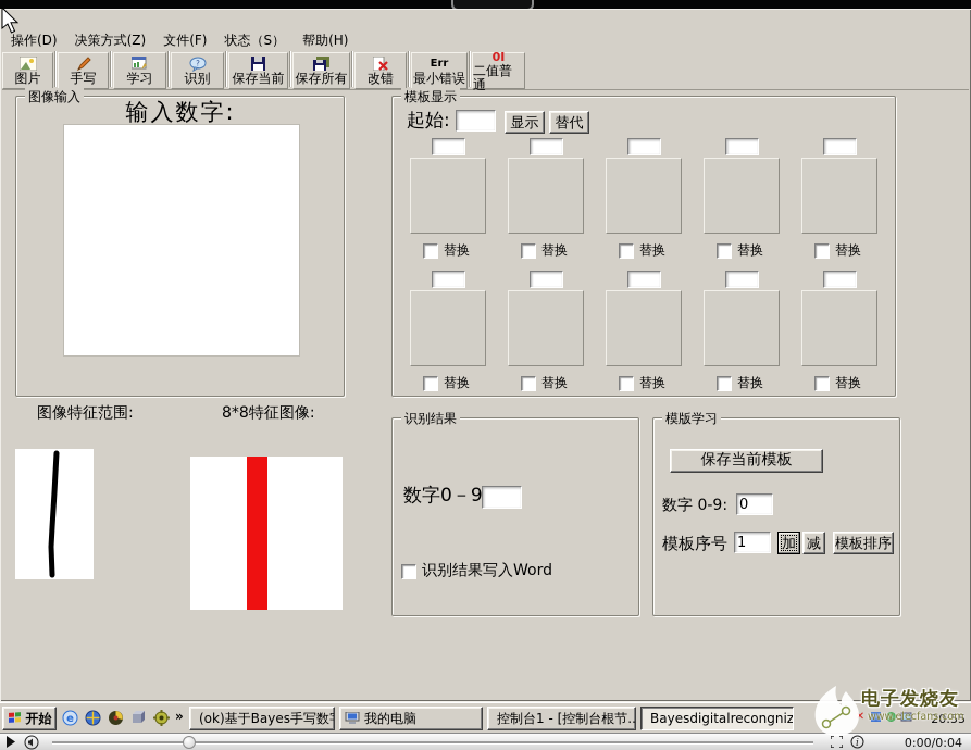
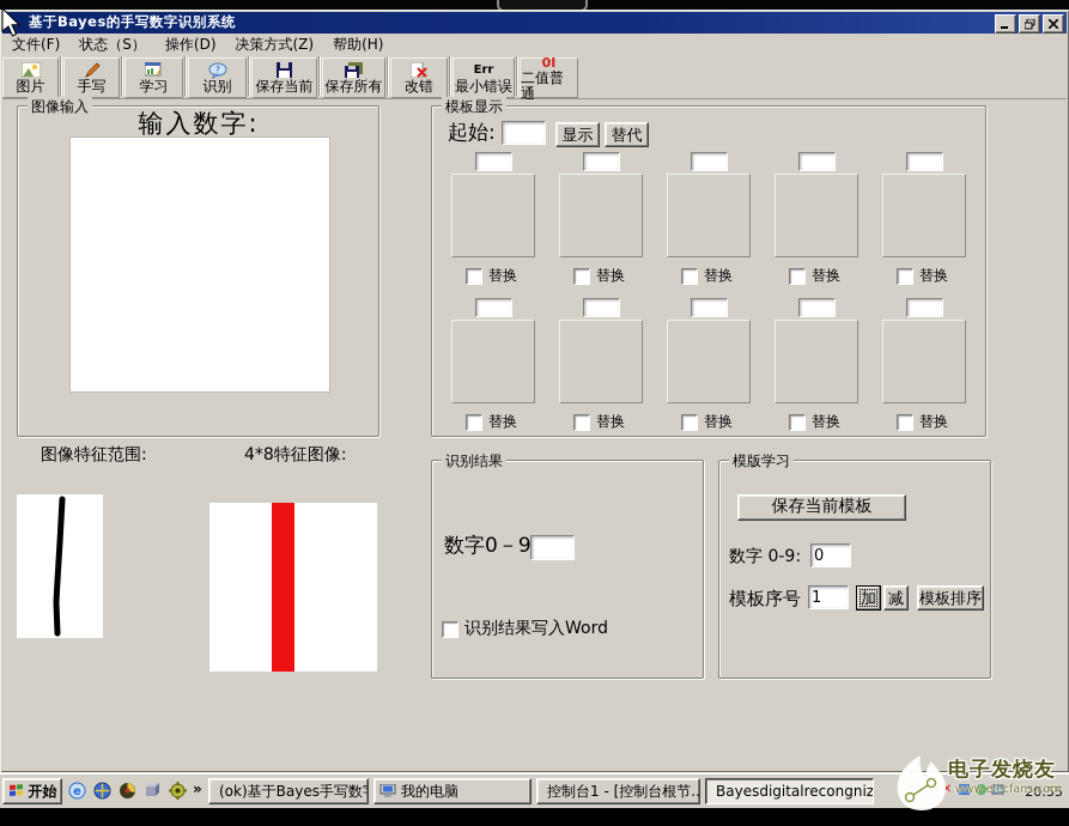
+ 基于Bayes的手写数字识别系统
- 操作(D)
+ 文件(F)
- 决策方式(Z)
+ 状态（S）
- 文件(F)
+ 操作(D)
- 状态（S）
+ 决策方式(Z)
  帮助(H)
  图片
  手写
  学习
  ?
  识别
  保存当前
  保存所有
  改错
  Err
  最小错误
  0I
  二值普通
  图像输入
  输入数字:
  模板显示
  起始:
  显示
  替代
  替换
  替换
  替换
  替换
  替换
  替换
  替换
  替换
  替换
  替换
  图像特征范围:
- 8*8特征图像:
+ 4*8特征图像:
  识别结果
  数字0－9
  识别结果写入Word
  模版学习
  保存当前模板
  数字 0-9:
  0
  模板序号
  1
  加
  减
  模板排序
  开始
  e
  »
  (ok)基于Bayes手写数
  我的电脑
  控制台1 - [控制台根节..
  Bayesdigitalrecongniz
  ✕
  20:55
  电子发烧友
  www.elecfans.com
- i
- 0:00/0:04
